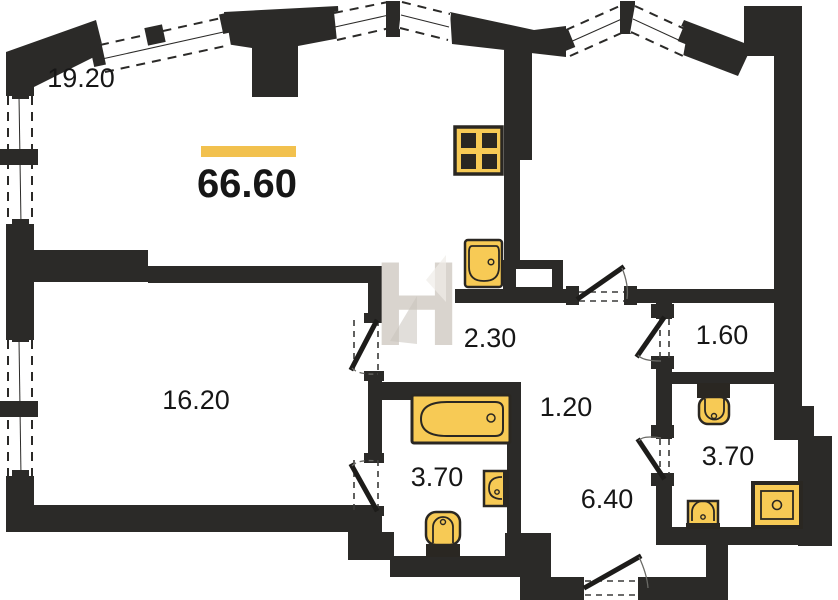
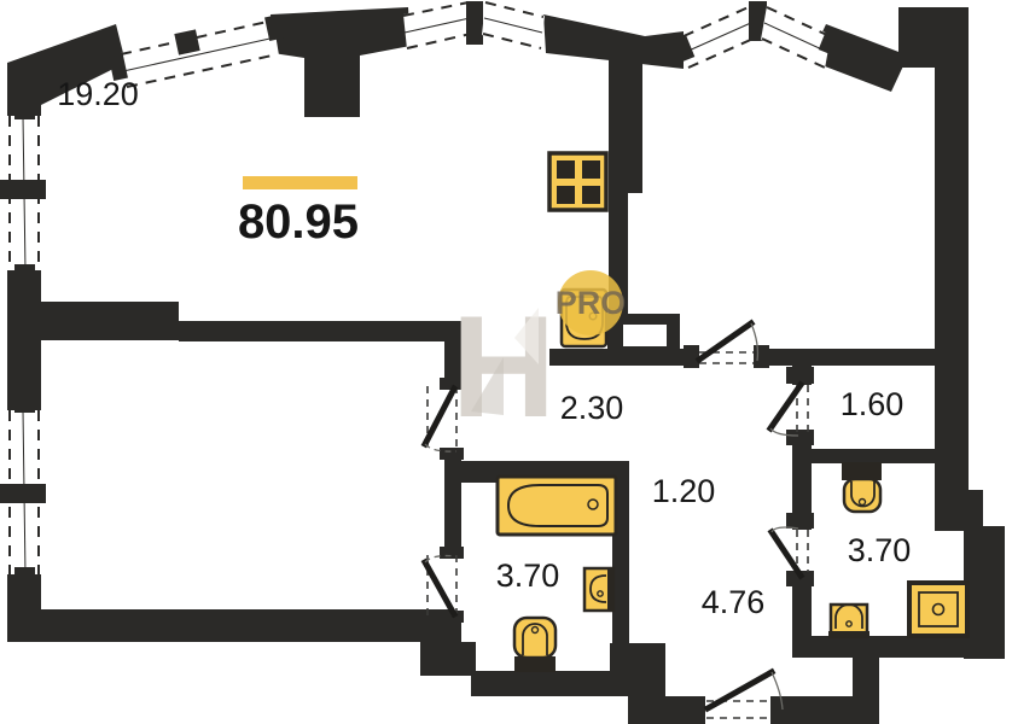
  H
+ PRO
- 66.60
+ 80.95
  19.20
- 16.20
  2.30
  1.60
  1.20
  3.70
- 6.40
+ 4.76
  3.70
